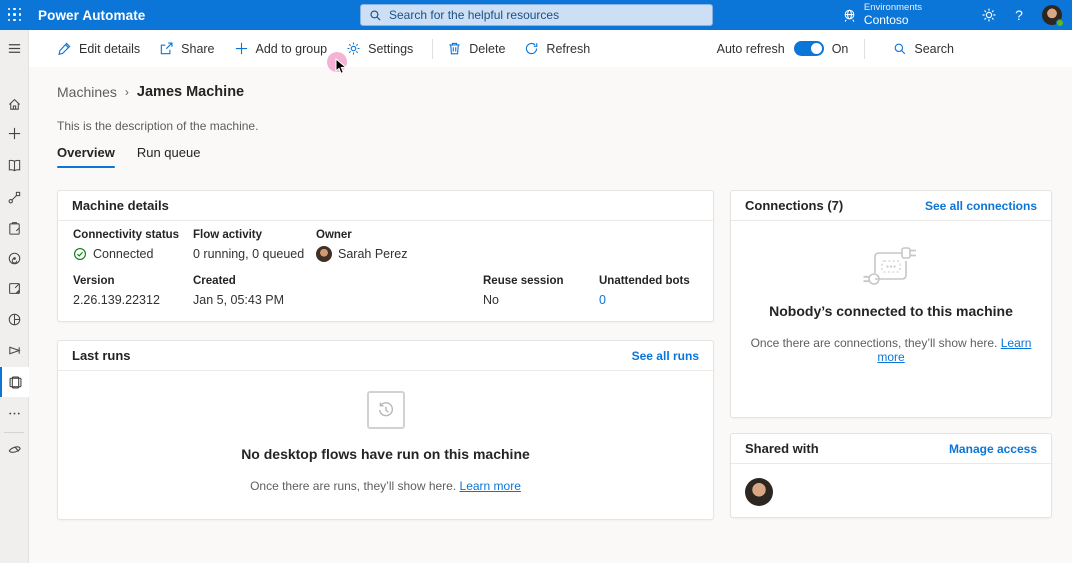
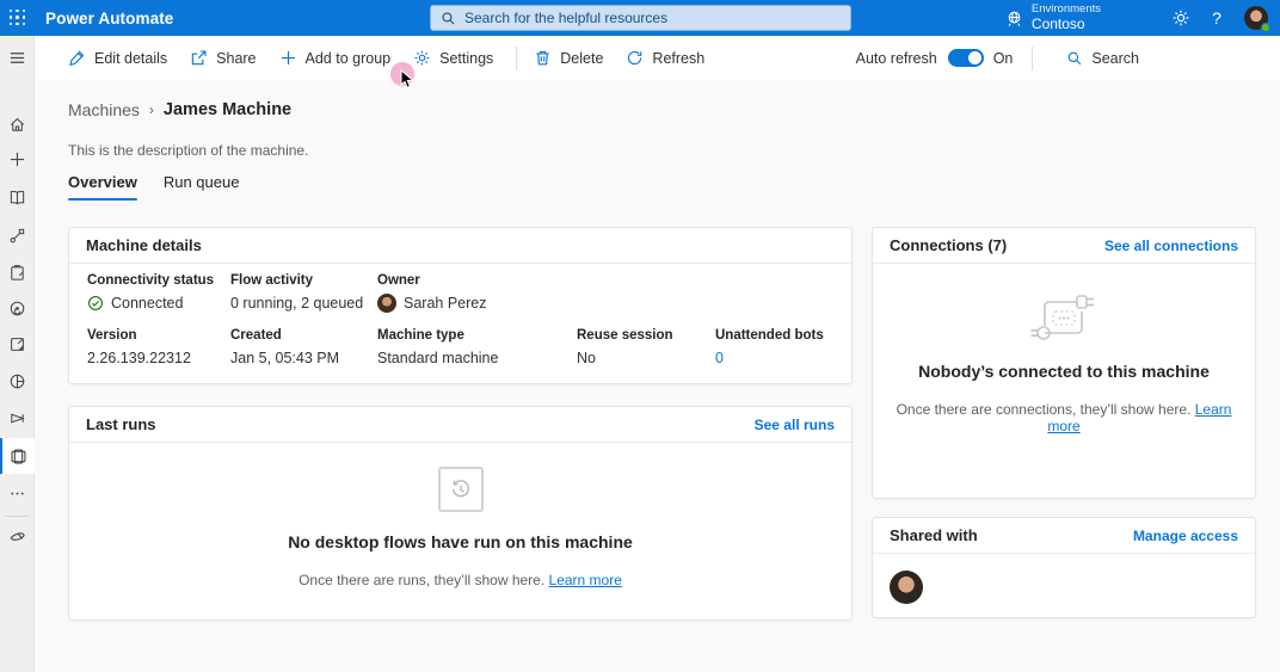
  Power Automate
  Search for the helpful resources
  Environments
  Contoso
  ?
  Edit details
  Share
  Add to group
  Settings
  Delete
  Refresh
  Auto refresh
  On
  Search
  Machines
  ›
  James Machine
  This is the description of the machine.
  Overview
  Run queue
  Machine details
  Connectivity status
  Connected
  Flow activity
- 0 running, 0 queued
+ 0 running, 2 queued
  Owner
  Sarah Perez
  Version
  2.26.139.22312
  Created
  Jan 5, 05:43 PM
+ Machine type
+ Standard machine
  Reuse session
  No
  Unattended bots
  0
  Last runs
  See all runs
  No desktop flows have run on this machine
  Once there are runs, they’ll show here. Learn more
  Connections (7)
  See all connections
  Nobody’s connected to this machine
  Once there are connections, they’ll show here. Learn more
  Shared with
  Manage access
